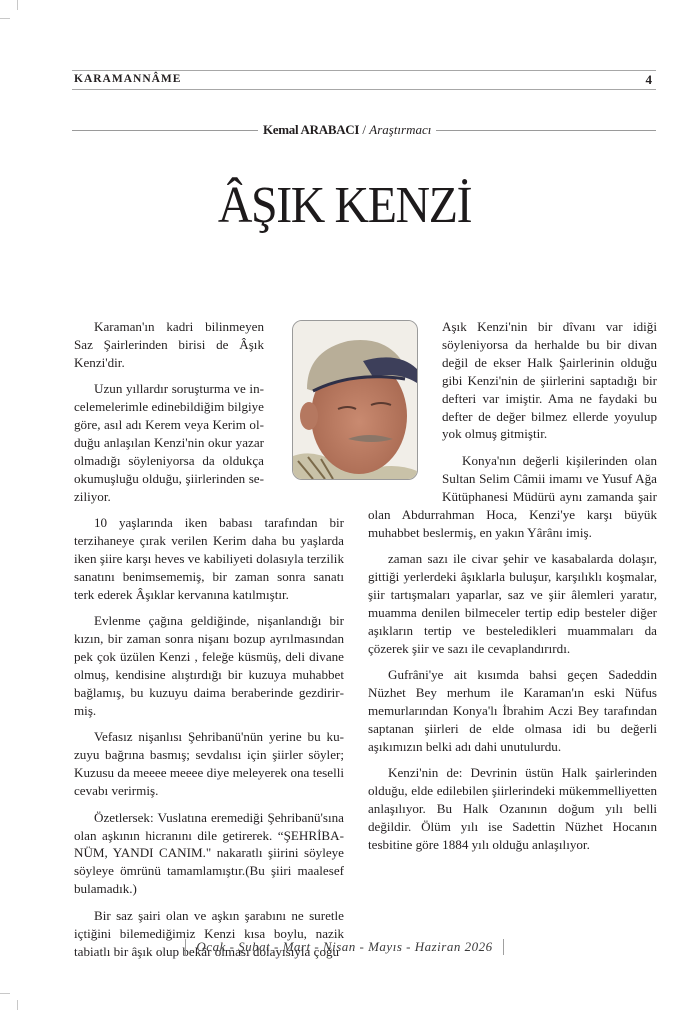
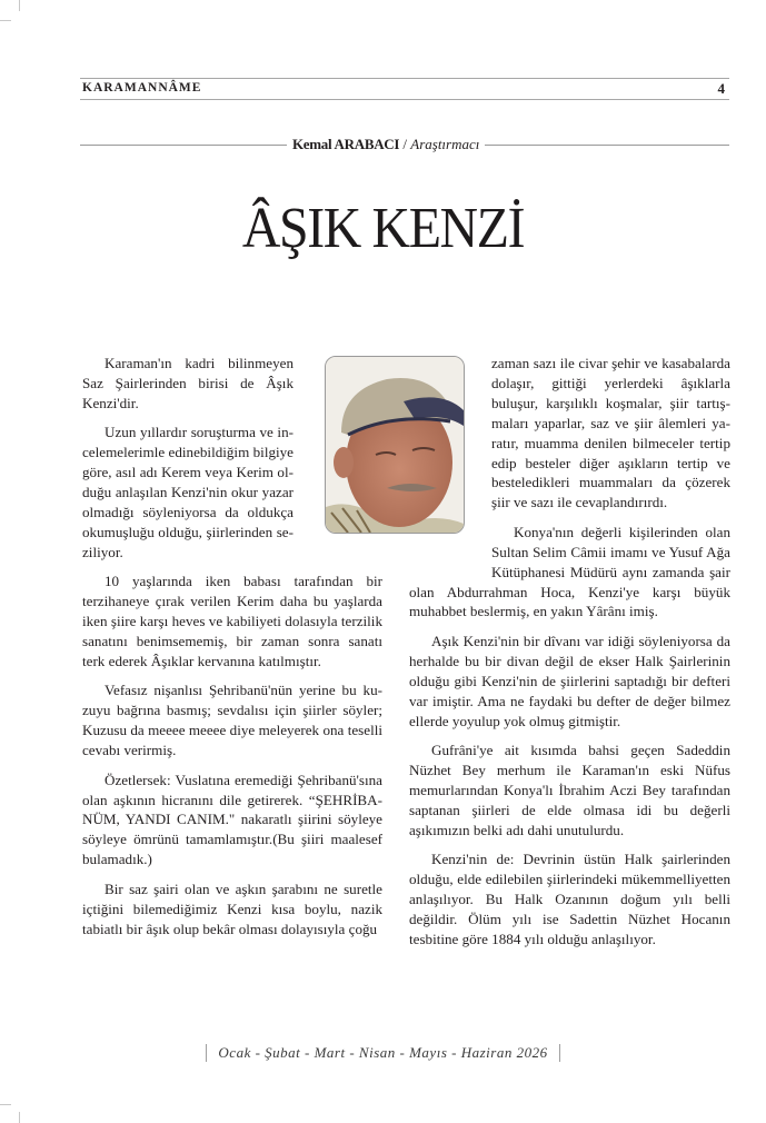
  KARAMANNÂME
  4
  Kemal ARABACI / Araştırmacı
  ÂŞIK KENZİ
  Karaman'ın kadri bilinmeyen Saz Şairlerinden birisi de Âşık Kenzi'dir.
  Uzun yıllardır soruşturma ve in­celemelerimle edinebildiğim bilgiye göre, asıl adı Kerem veya Kerim ol­duğu anlaşılan Kenzi'nin okur yazar olmadığı söyleniyorsa da oldukça okumuşluğu olduğu, şiirlerinden se­ziliyor.
  10 yaşlarında iken babası tarafın­dan bir terzihaneye çırak verilen Kerim daha bu yaşlarda iken şiire karşı heves ve kabiliyeti dolasıyla terzilik sanatını benimsememiş, bir zaman sonra sanatı terk ederek Âşıklar kerva­nına katılmıştır.
- Evlenme çağına geldiğinde, nişanlandığı bir kızın, bir zaman sonra nişanı bozup ayrılmasından pek çok üzülen Kenzi , feleğe küsmüş, deli divane olmuş, kendisine alıştırdığı bir kuzuya muhabbet bağlamış, bu kuzuyu daima beraberinde gezdirir­miş.
  Vefasız nişanlısı Şehribanü'nün yerine bu ku­zuyu bağrına basmış; sevdalısı için şiirler söyler; Kuzusu da meeee meeee diye meleyerek ona teselli cevabı verirmiş.
  Özetlersek: Vuslatına eremediği Şehribanü'sına olan aşkının hicranını dile getirerek. “ŞEHRİBA­NÜM, YANDI CANIM." nakaratlı şiirini söyleye söyleye ömrünü tamamlamıştır.(Bu şiiri maalesef bulamadık.)
  Bir saz şairi olan ve aşkın şarabını ne suretle iç­tiğini bilemediğimiz Kenzi kısa boylu, nazik tabi­atlı bir âşık olup bekâr olması dolayısıyla çoğu
- Aşık Kenzi'nin bir dîvanı var idiği söyleniyorsa da herhalde bu bir divan değil de ekser Halk Şair­lerinin olduğu gibi Kenzi'nin de şiirlerini saptadığı bir defteri var imiştir. Ama ne faydaki bu defter de değer bilmez ellerde yoyulup yok olmuş gitmiştir.
+ zaman sazı ile civar şehir ve kasaba­larda dolaşır, gittiği yerlerdeki âşıklarla buluşur, karşılıklı koşmalar, şiir tartış­maları yaparlar, saz ve şiir âlemleri ya­ratır, muamma denilen bilmeceler tertip edip besteler diğer aşıkların tertip ve besteledikleri muammaları da çözerek şiir ve sazı ile cevaplandırırdı.
  Konya'nın değerli kişilerinden olan Sultan Selim Câmii imamı ve Yusuf Ağa Kütüphanesi Müdürü aynı za­manda şair olan Abdurrahman Hoca, Kenzi'ye karşı büyük muhabbet beslermiş, en yakın Yârânı imiş.
- zaman sazı ile civar şehir ve kasaba­larda dolaşır, gittiği yerlerdeki âşıklarla buluşur, karşılıklı koşmalar, şiir tartış­maları yaparlar, saz ve şiir âlemleri ya­ratır, muamma denilen bilmeceler tertip edip besteler diğer aşıkların tertip ve besteledikleri muammaları da çözerek şiir ve sazı ile cevaplandırırdı.
+ Aşık Kenzi'nin bir dîvanı var idiği söyleniyorsa da herhalde bu bir divan değil de ekser Halk Şair­lerinin olduğu gibi Kenzi'nin de şiirlerini saptadığı bir defteri var imiştir. Ama ne faydaki bu defter de değer bilmez ellerde yoyulup yok olmuş gitmiştir.
  Gufrâni'ye ait kısımda bahsi geçen Sadeddin Nüzhet Bey merhum ile Karaman'ın eski Nüfus memurlarından Konya'lı İbrahim Aczi Bey tarafın­dan saptanan şiirleri de elde olmasa idi bu değerli aşıkımızın belki adı dahi unutulurdu.
  Kenzi'nin de: Devrinin üstün Halk şairlerinden olduğu, elde edilebilen şiirlerindeki mükemmelli­yetten anlaşılıyor. Bu Halk Ozanının doğum yılı belli değildir. Ölüm yılı ise Sadettin Nüzhet Hoca­nın tesbitine göre 1884 yılı olduğu anlaşılıyor.
  Ocak - Şubat - Mart - Nisan - Mayıs - Haziran 2026
